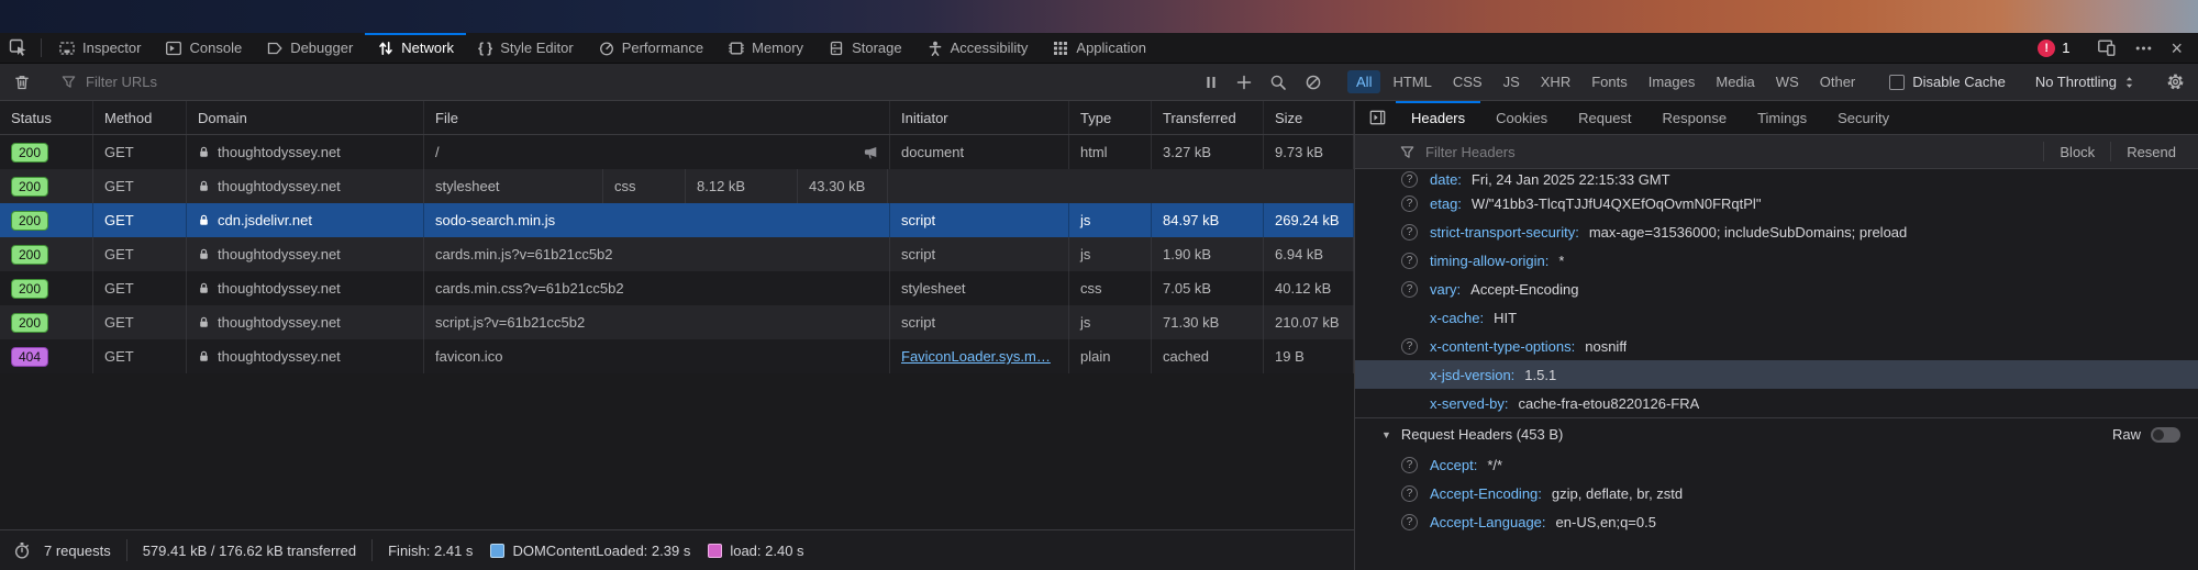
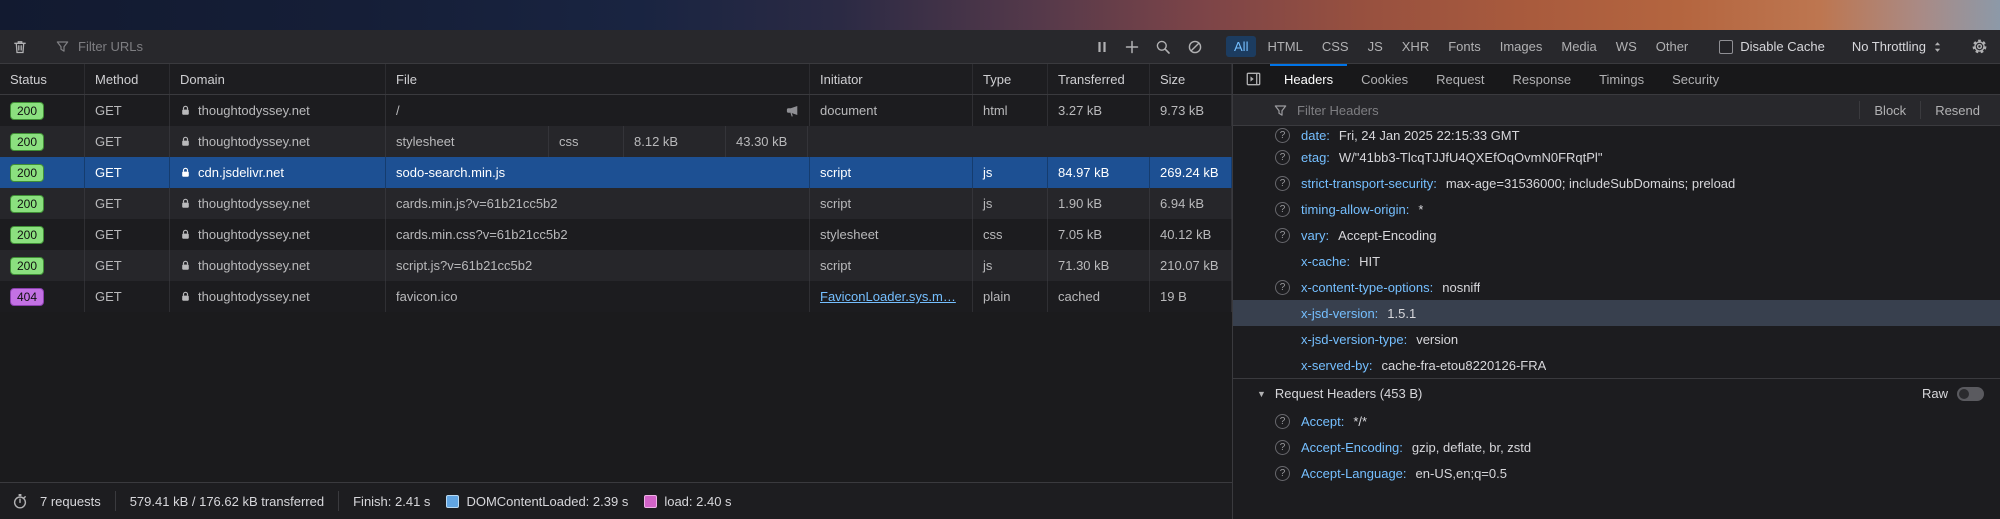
- Inspector
- Console
- Debugger
- Network
- { }
- Style Editor
- Performance
- Memory
- Storage
- Accessibility
- Application
- !
- 1
- ×
  Filter URLs
  All
  HTML
  CSS
  JS
  XHR
  Fonts
  Images
  Media
  WS
  Other
  Disable Cache
  No Throttling
  Status
  Method
  Domain
  File
  Initiator
  Type
  Transferred
  Size
  200
  GET
  thoughtodyssey.net
  /
  document
  html
  3.27 kB
  9.73 kB
  200
  GET
  thoughtodyssey.net
  stylesheet
  css
  8.12 kB
  43.30 kB
  200
  GET
  cdn.jsdelivr.net
  sodo-search.min.js
  script
  js
  84.97 kB
  269.24 kB
  200
  GET
  thoughtodyssey.net
  cards.min.js?v=61b21cc5b2
  script
  js
  1.90 kB
  6.94 kB
  200
  GET
  thoughtodyssey.net
  cards.min.css?v=61b21cc5b2
  stylesheet
  css
  7.05 kB
  40.12 kB
  200
  GET
  thoughtodyssey.net
  script.js?v=61b21cc5b2
  script
  js
  71.30 kB
  210.07 kB
  404
  GET
  thoughtodyssey.net
  favicon.ico
  FaviconLoader.sys.m…
  plain
  cached
  19 B
  7 requests
  579.41 kB / 176.62 kB transferred
  Finish: 2.41 s
  DOMContentLoaded: 2.39 s
  load: 2.40 s
  Headers
  Cookies
  Request
  Response
  Timings
  Security
  Filter Headers
  Block
  Resend
  ?
  date:
  Fri, 24 Jan 2025 22:15:33 GMT
  ?
  etag:
  W/"41bb3-TlcqTJJfU4QXEfOqOvmN0FRqtPl"
  ?
  strict-transport-security:
  max-age=31536000; includeSubDomains; preload
  ?
  timing-allow-origin:
  *
  ?
  vary:
  Accept-Encoding
  x-cache:
  HIT
  ?
  x-content-type-options:
  nosniff
  x-jsd-version:
  1.5.1
+ x-jsd-version-type:
+ version
  x-served-by:
  cache-fra-etou8220126-FRA
  ▼
  Request Headers (453 B)
  Raw
  ?
  Accept:
  */*
  ?
  Accept-Encoding:
  gzip, deflate, br, zstd
  ?
  Accept-Language:
  en-US,en;q=0.5
